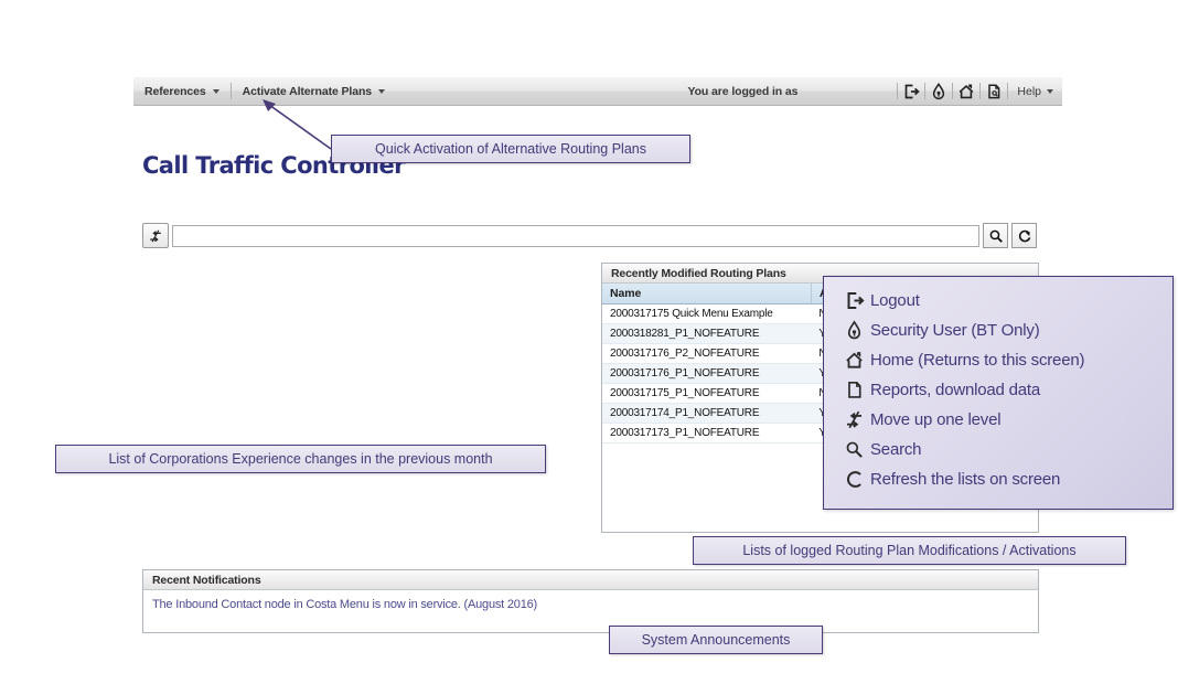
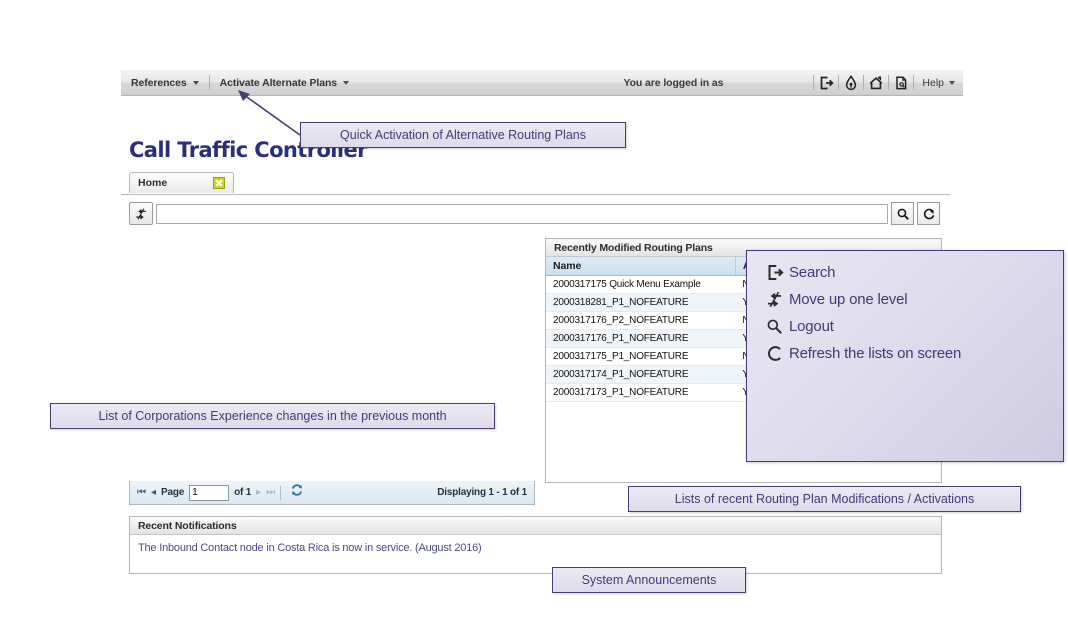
  References
  Activate Alternate Plans
  You are logged in as
  Help
  Call Traffic Controller
+ Home
+ ⏮
+ ◂
+ Page
+ 1
+ of 1
+ ▸
+ ⏭
+ Displaying 1 - 1 of 1
  Recently Modified Routing Plans
  2000317175 Quick Menu Example
  2000318281_P1_NOFEATURE
  2000317176_P2_NOFEATURE
  2000317176_P1_NOFEATURE
  2000317175_P1_NOFEATURE
  2000317174_P1_NOFEATURE
  2000317173_P1_NOFEATURE
  Recent Notifications
- The Inbound Contact node in Costa Menu is now in service. (August 2016)
+ The Inbound Contact node in Costa Rica is now in service. (August 2016)
  Quick Activation of Alternative Routing Plans
  List of Corporations Experience changes in the previous month
- Lists of logged Routing Plan Modifications / Activations
+ Lists of recent Routing Plan Modifications / Activations
  System Announcements
- Logout
+ Search
- Security User (BT Only)
- Home (Returns to this screen)
- Reports, download data
  Move up one level
- Search
+ Logout
  Refresh the lists on screen
